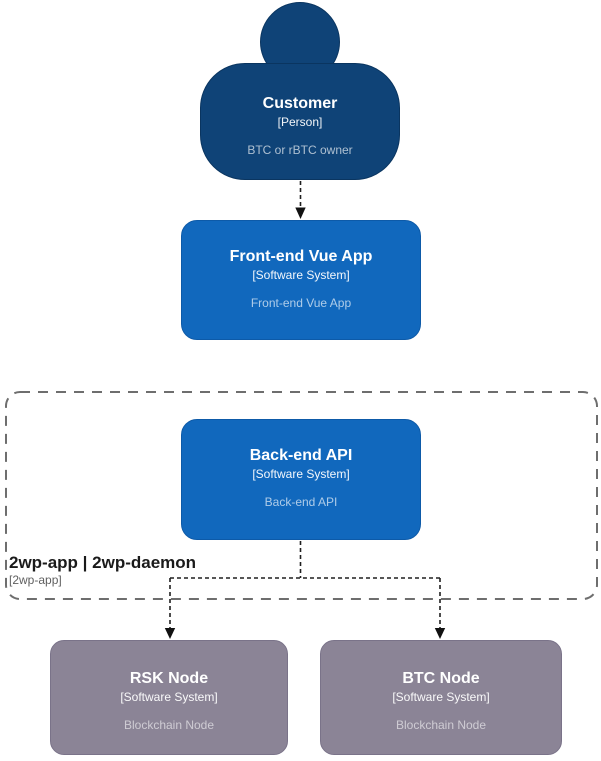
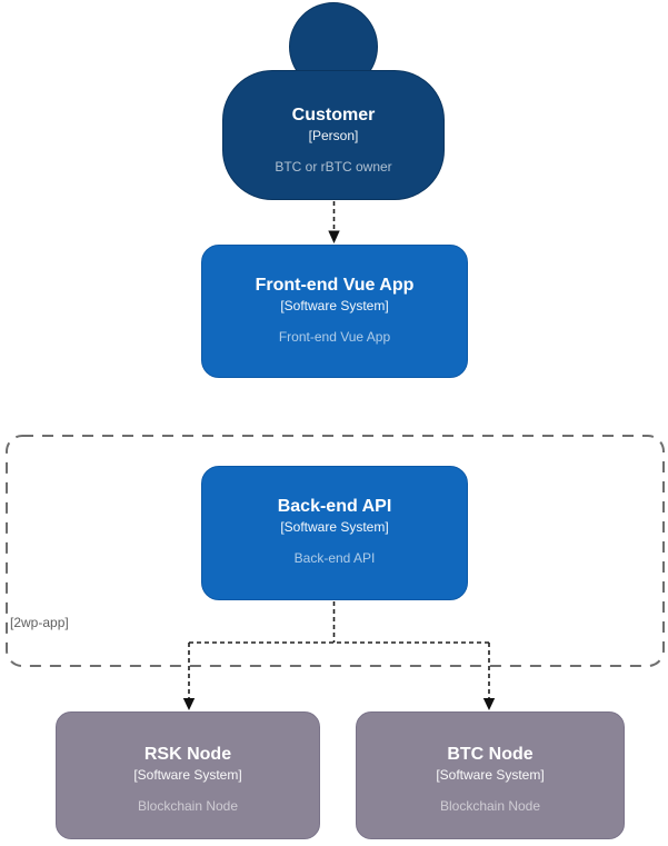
  Customer
  [Person]
  BTC or rBTC owner
  Front-end Vue App
  [Software System]
  Front-end Vue App
  Back-end API
  [Software System]
  Back-end API
- 2wp-app | 2wp-daemon
  [2wp-app]
  RSK Node
  [Software System]
  Blockchain Node
  BTC Node
  [Software System]
  Blockchain Node
